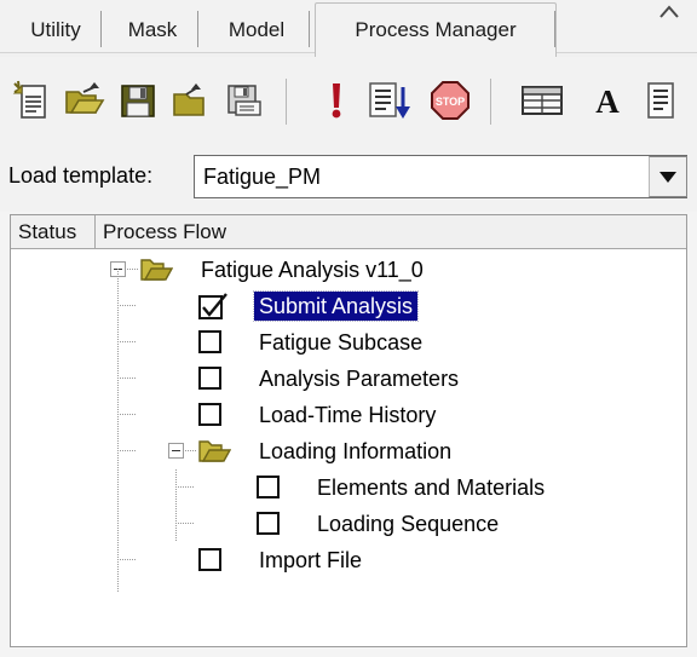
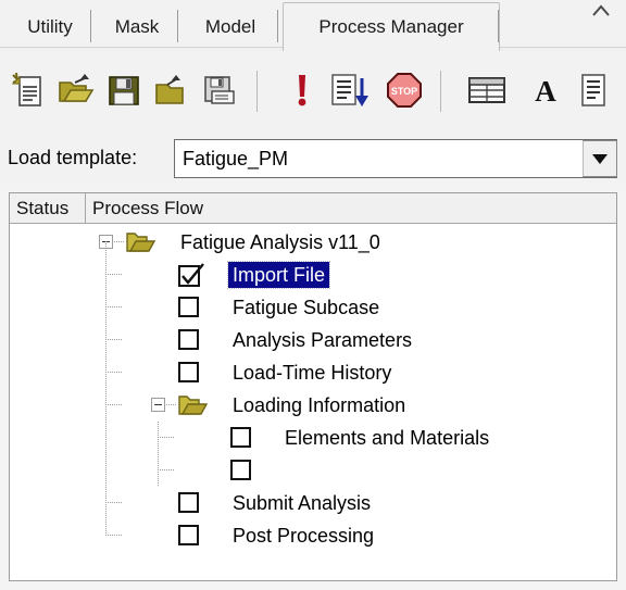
  Utility
  Mask
  Model
  Process Manager
  STOP
  A
  Load template:
  Fatigue_PM
  Status
  Process Flow
  Fatigue Analysis v11_0
- Submit Analysis
+ Import File
  Fatigue Subcase
  Analysis Parameters
  Load-Time History
  Loading Information
  Elements and Materials
- Loading Sequence
- Import File
+ Submit Analysis
+ Post Processing
